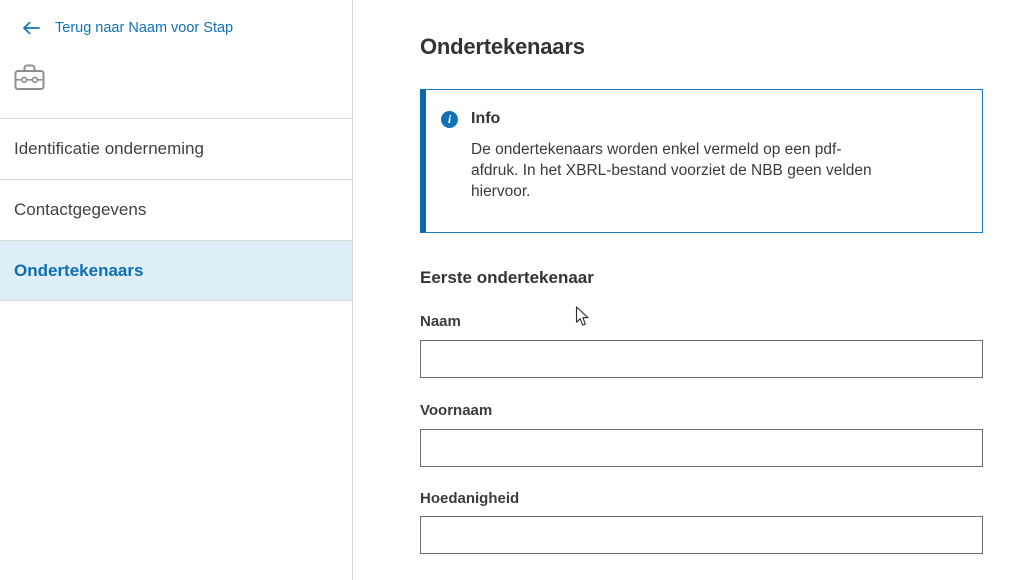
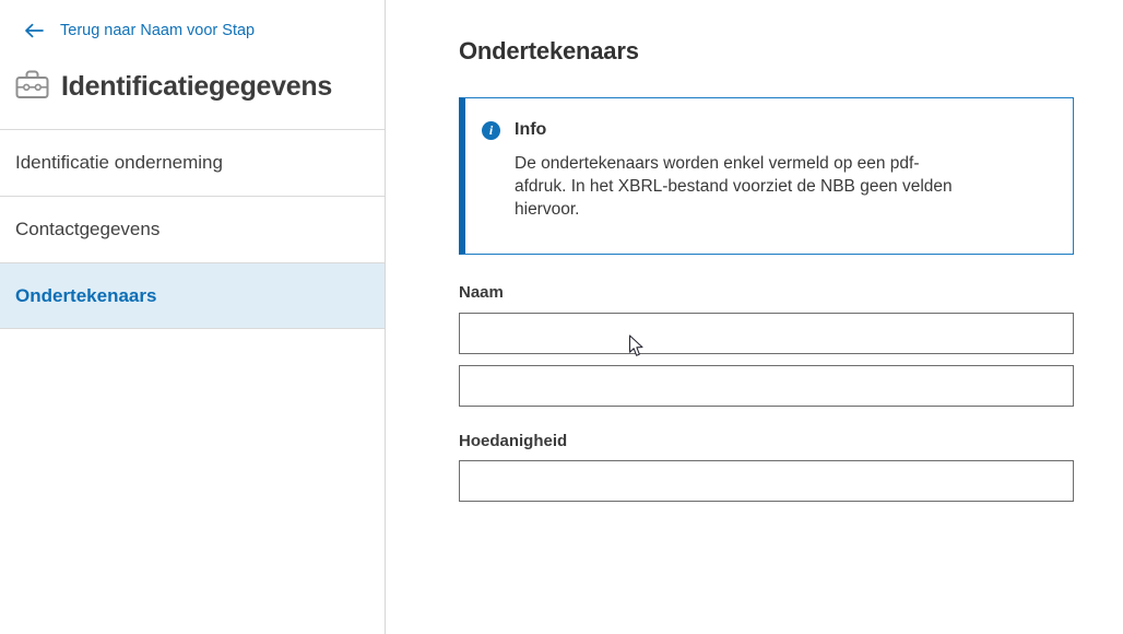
  Terug naar Naam voor Stap
+ Identificatiegegevens
  Identificatie onderneming
  Contactgegevens
  Ondertekenaars
  Ondertekenaars
  i
  Info
  De ondertekenaars worden enkel vermeld op een pdf-
  afdruk. In het XBRL-bestand voorziet de NBB geen velden
  hiervoor.
- Eerste ondertekenaar
  Naam
- Voornaam
  Hoedanigheid
